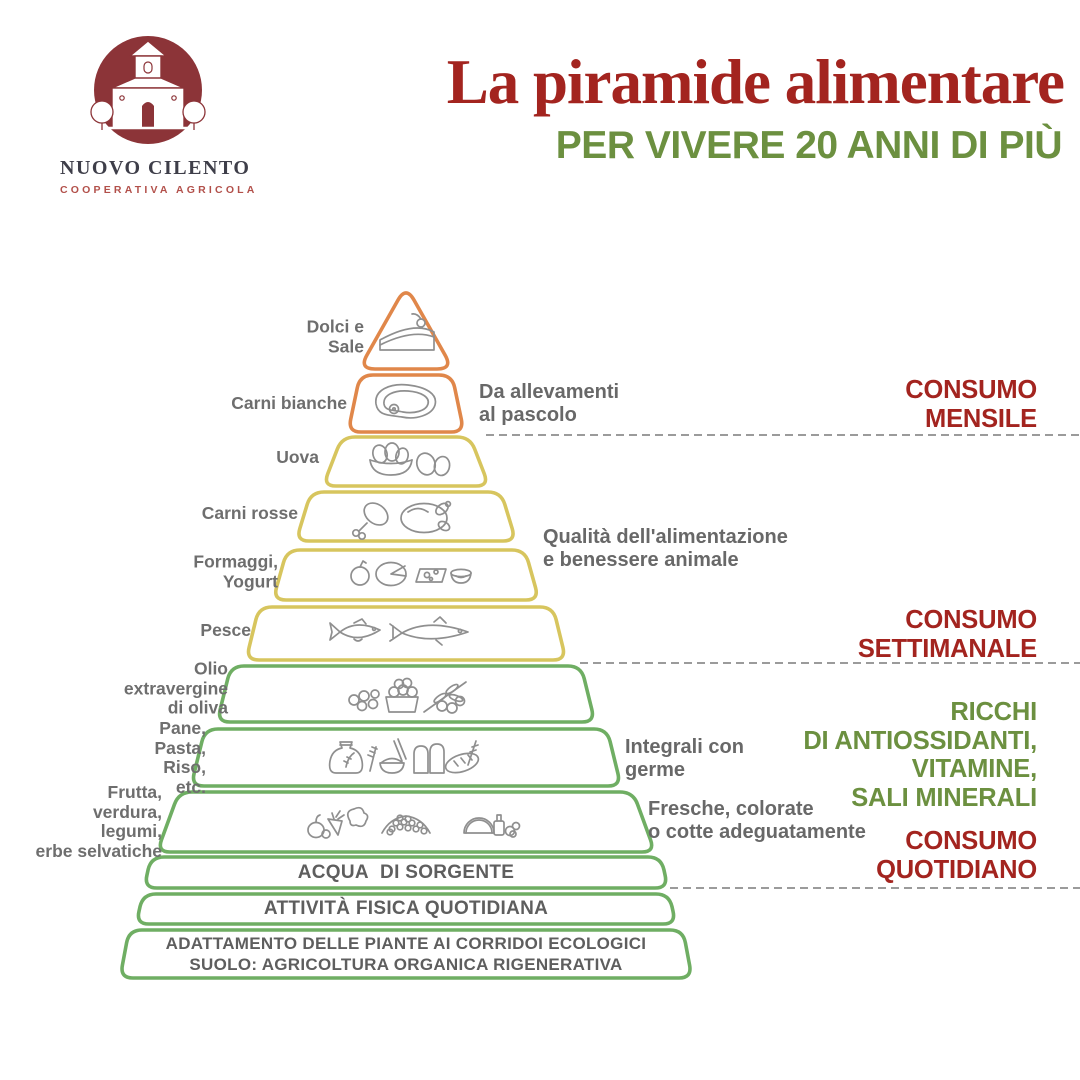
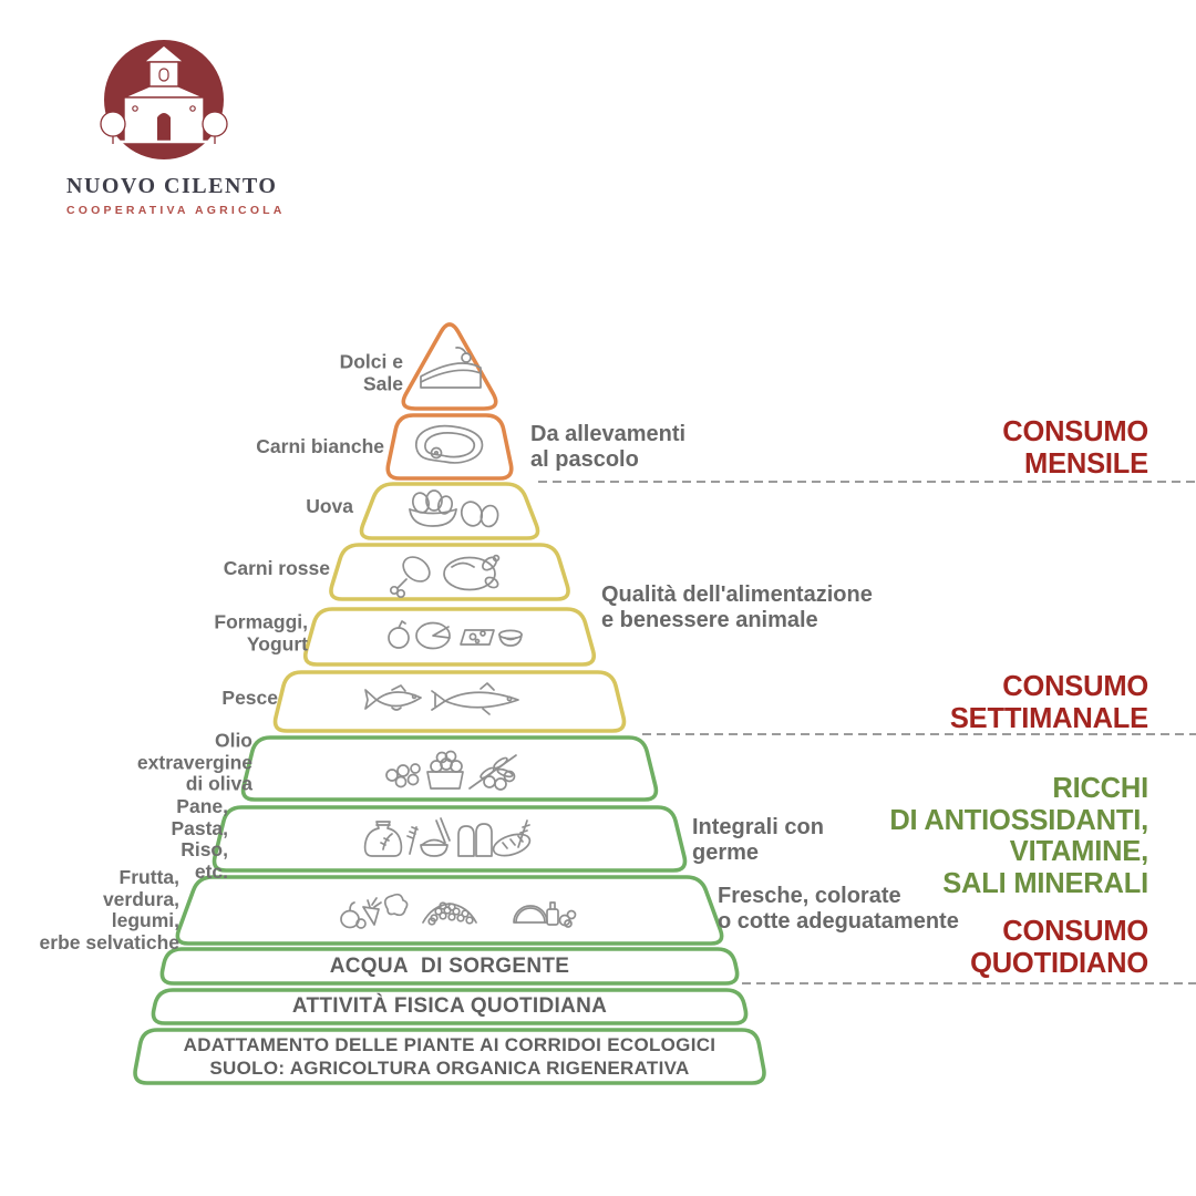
  NUOVO CILENT
  COOPERATIVA AGRICO
- La piramide alimentare
- PER VIVERE 20 ANNI DI PIÙ
  Dolci e
  Sale
  Carni bianche
  Uova
  Carni rosse
  Formaggi,
  Yogurt
  Pesce
  Olio
  extravergine
  di oliva
  Pane,
  Pasta,
  Riso,
  etc.
  Frutta,
  verdura,
  legumi,
  erbe selvatiche
  ACQUA DI SORGENTE
  ATTIVITÀ FISICA QUOTIDIANA
  ADATTAMENTO DELLE PIANTE AI CORRIDOI ECOLOGICI
  SUOLO: AGRICOLTURA ORGANICA RIGENERATIVA
  Da allevamenti
  al pascolo
  Qualità dell'alimentazione
  e benessere animale
  Integrali con
  germe
  Fresche, colorate
  o cotte adeguatamente
  CONSUMO
  MENSILE
  CONSUMO
  SETTIMANALE
  RICCHI
  DI ANTIOSSIDANTI,
  VITAMINE,
  SALI MINERALI
  CONSUMO
  QUOTIDIANO
